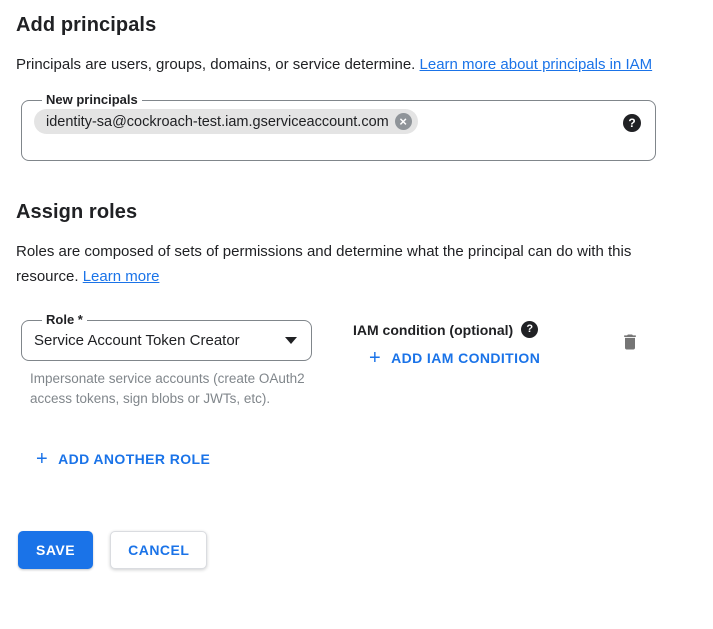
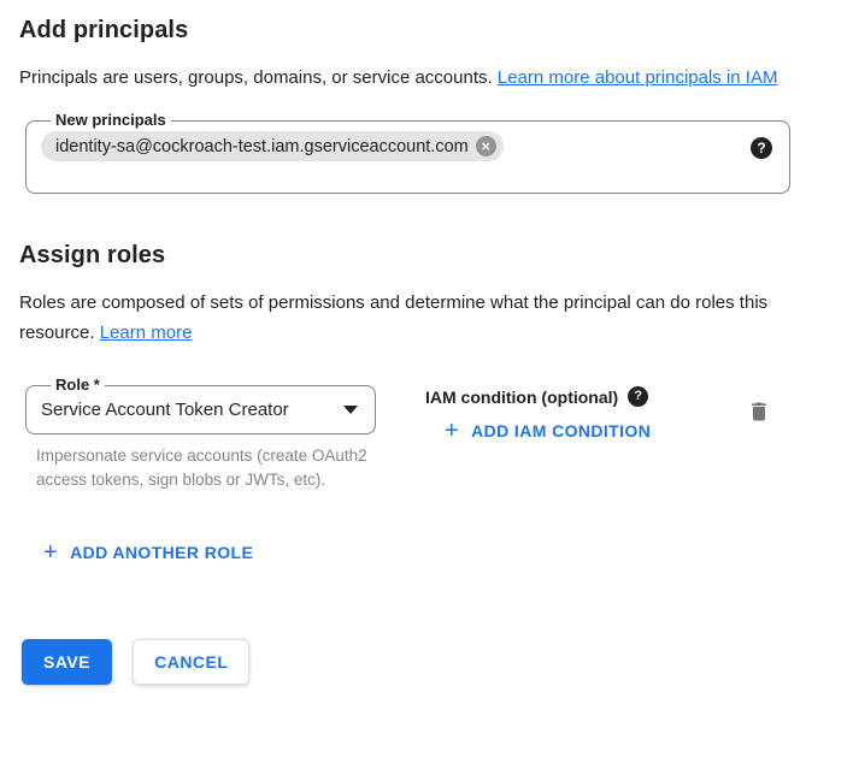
  Add principals
- Principals are users, groups, domains, or service determine. Learn more about principals in IAM
+ Principals are users, groups, domains, or service accounts. Learn more about principals in IAM
  New principals
  identity-sa@cockroach-test.iam.gserviceaccount.com
  ×
  ?
  Assign roles
- Roles are composed of sets of permissions and determine what the principal can do with this resource. Learn more
+ Roles are composed of sets of permissions and determine what the principal can do roles this resource. Learn more
  Role *
  Service Account Token Creator
  Impersonate service accounts (create OAuth2 access tokens, sign blobs or JWTs, etc).
  IAM condition (optional)
  ?
  +
  ADD IAM CONDITION
  +
  ADD ANOTHER ROLE
  SAVE
  CANCEL
